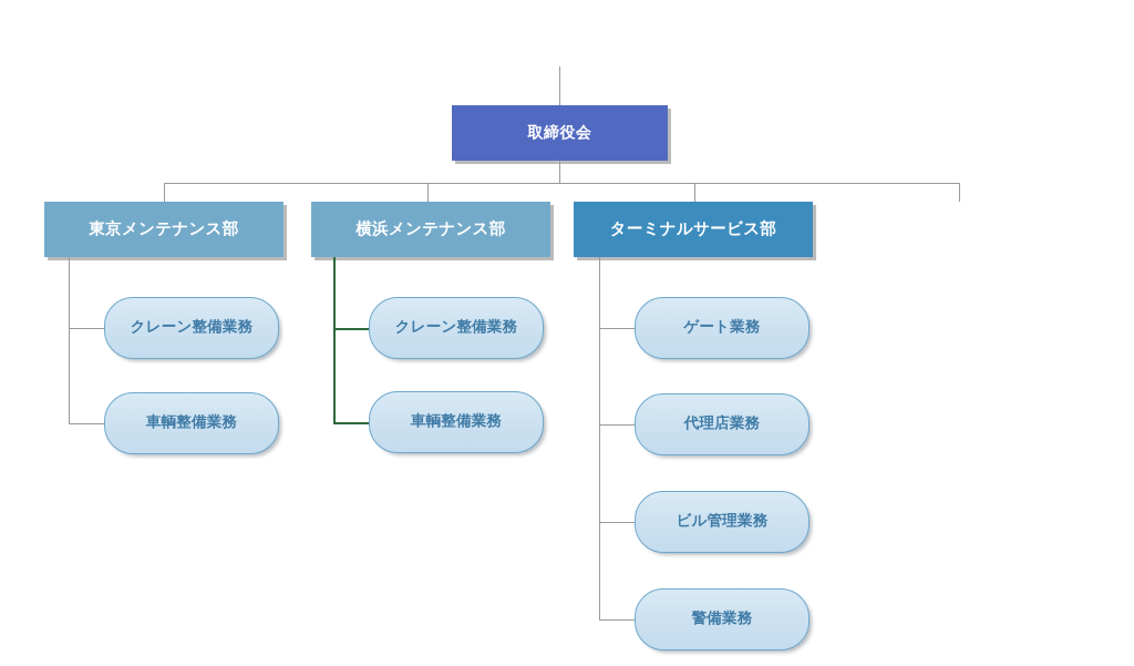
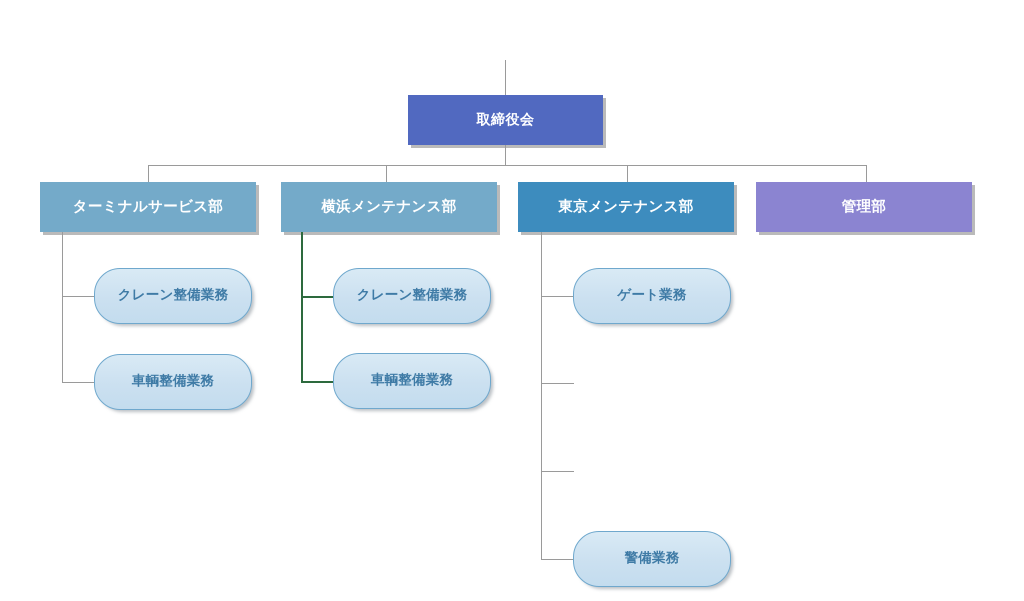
  取締役会
- 東京メンテナンス部
+ ターミナルサービス部
  横浜メンテナンス部
- ターミナルサービス部
+ 東京メンテナンス部
+ 管理部
  クレーン整備業務
  車輌整備業務
  クレーン整備業務
  車輌整備業務
  ゲート業務
- 代理店業務
- ビル管理業務
  警備業務
